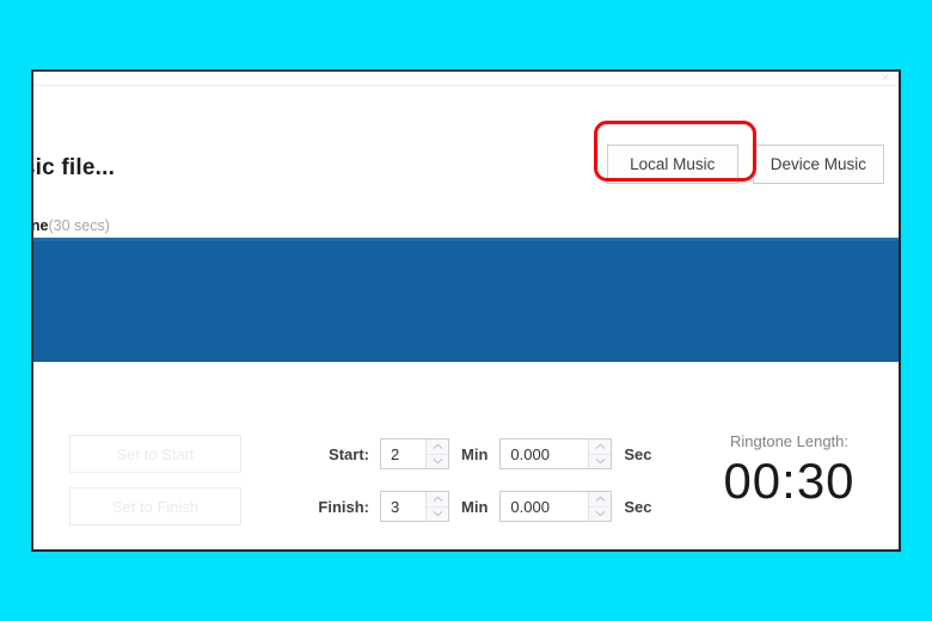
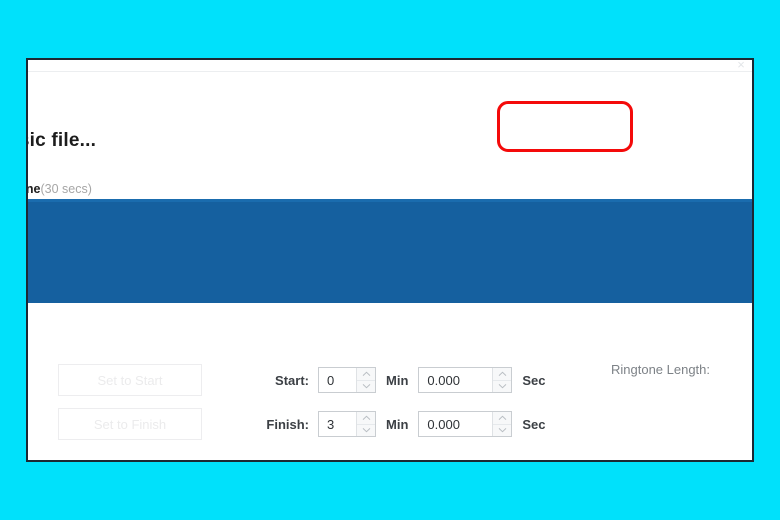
  ×
  ic file...
- Local Music
- Device Music
  Start:
- 2
+ 0
  Min
  0.000
  Sec
  Finish:
  3
  Min
  0.000
  Sec
  Ringtone Length:
- 00:30
